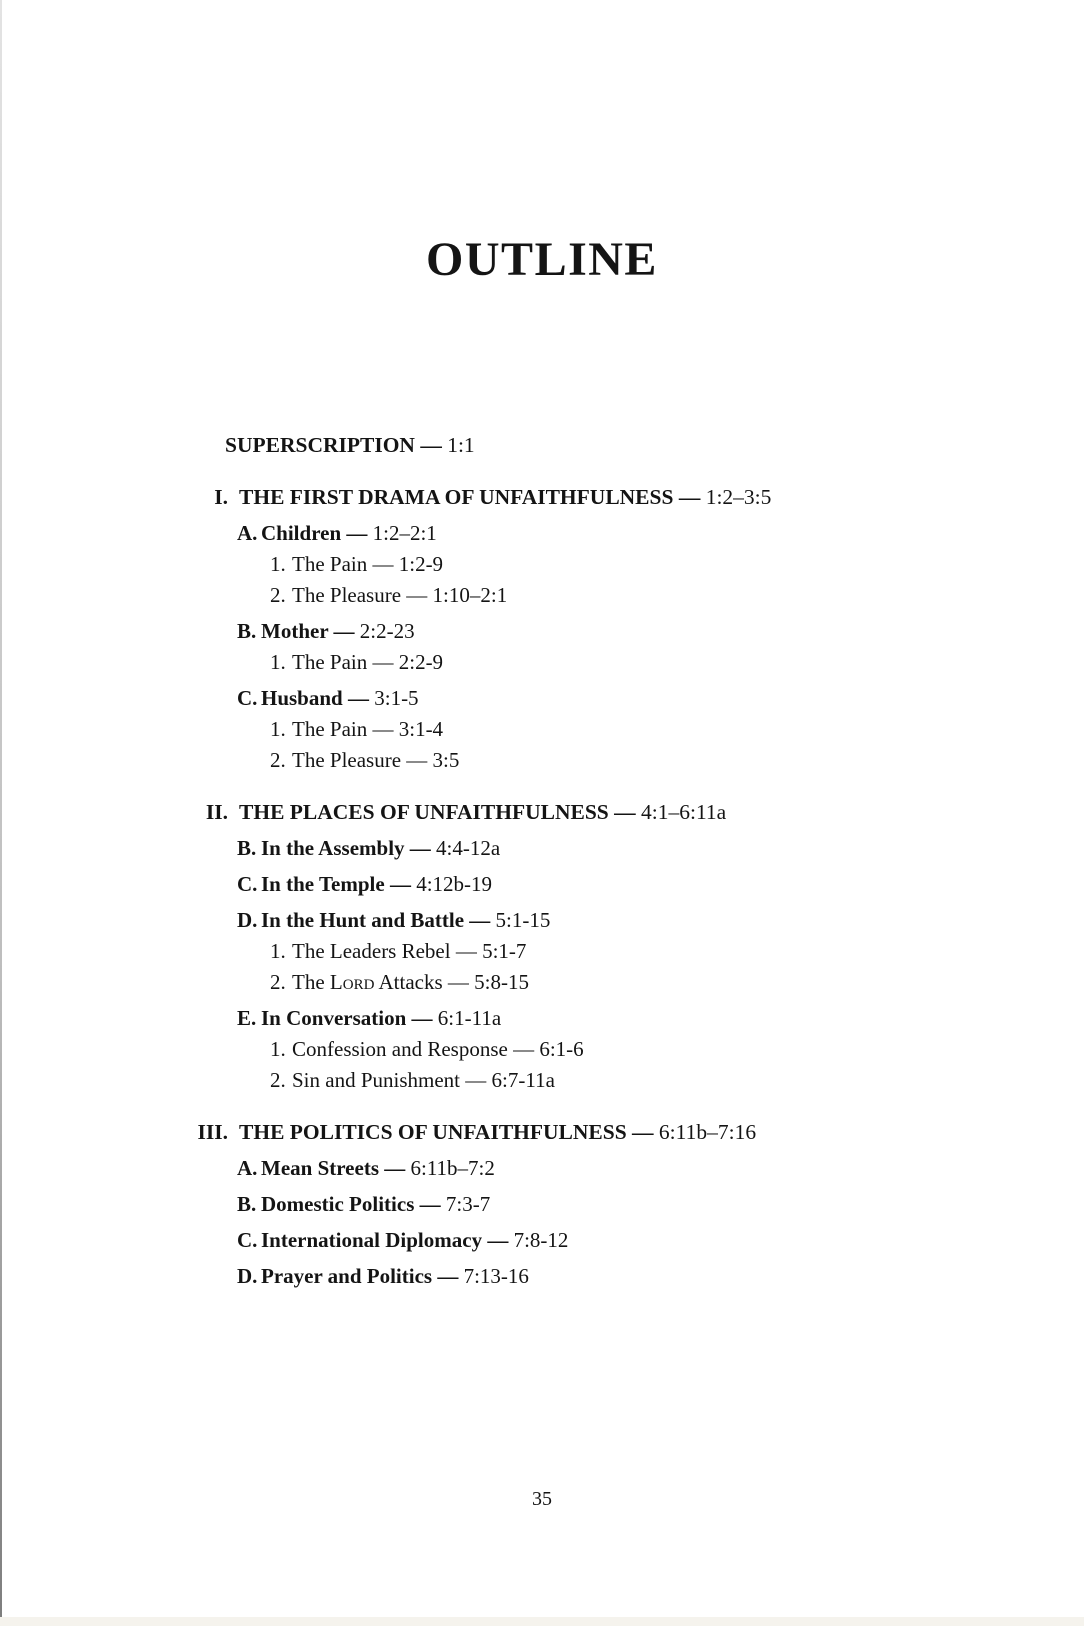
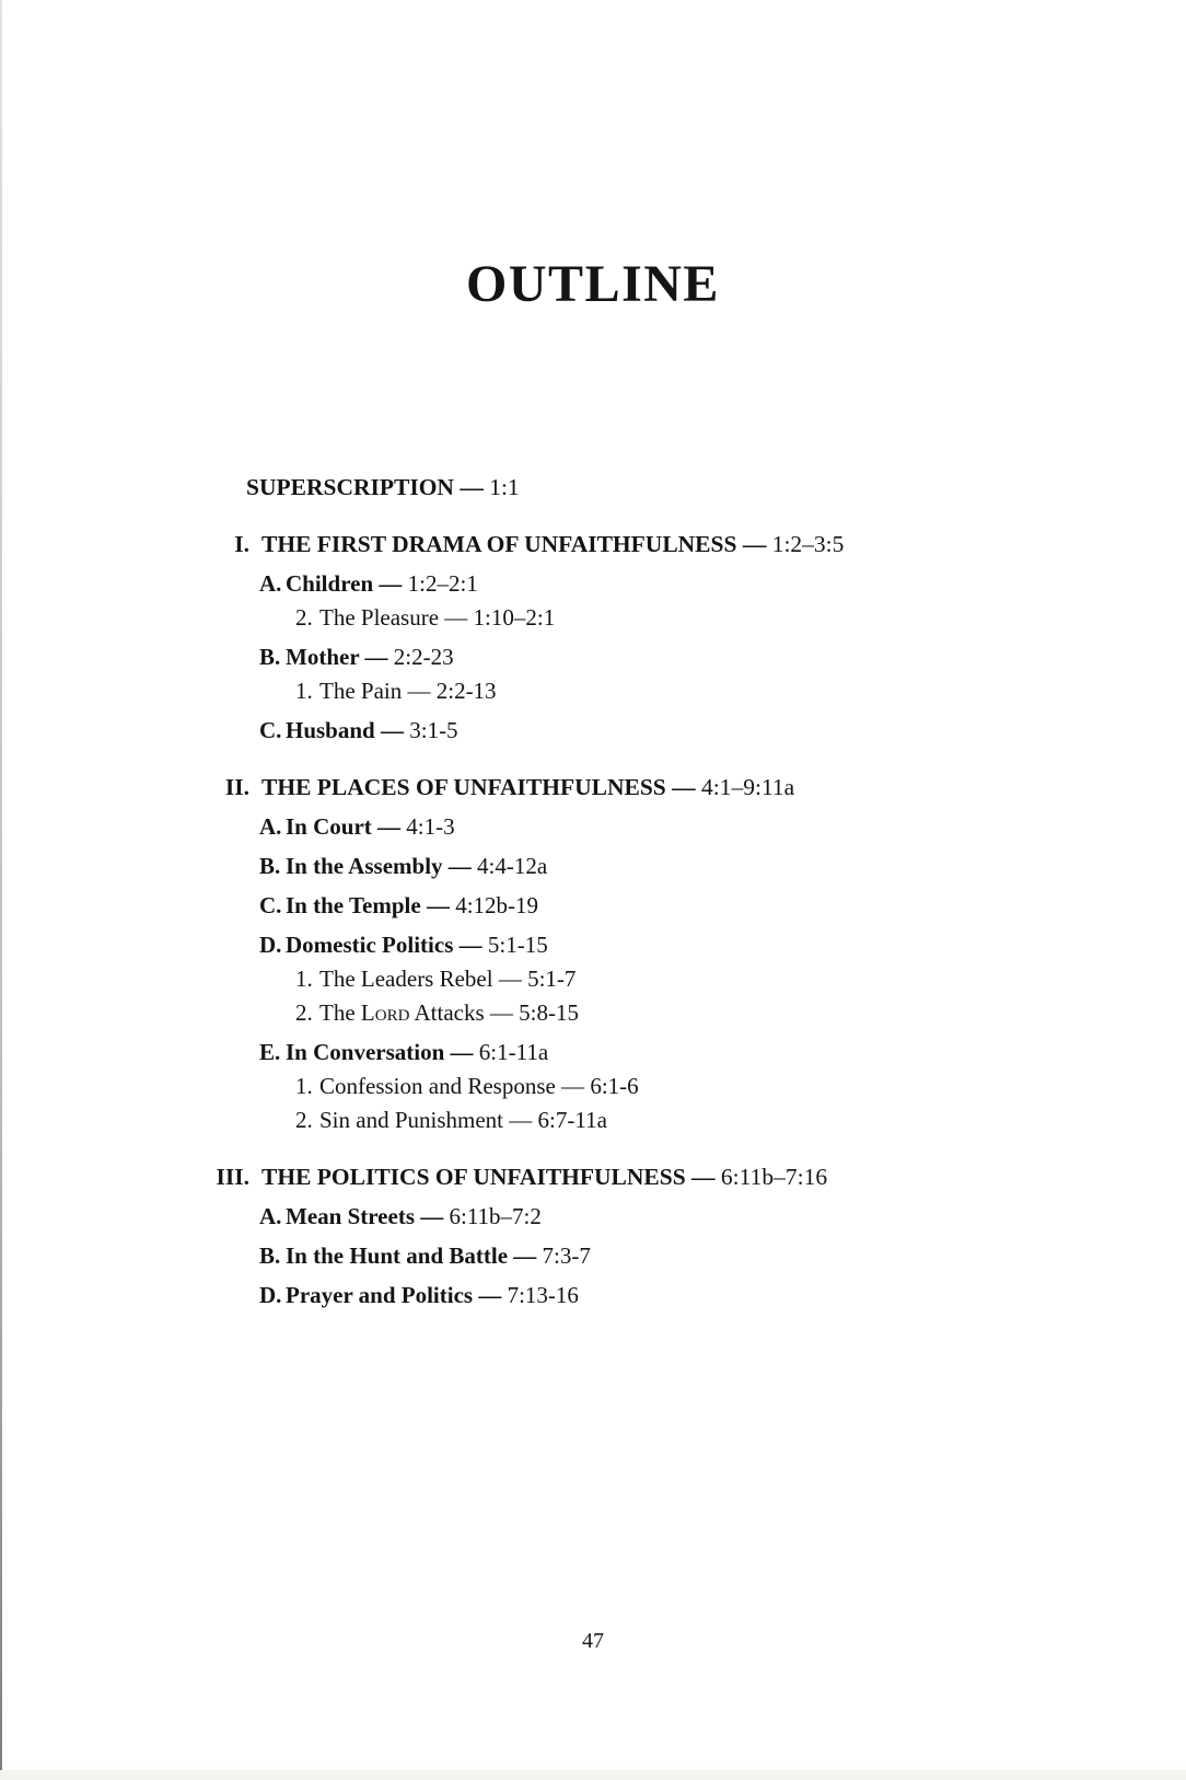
  OUTLINE
  SUPERSCRIPTION — 1:1
  I. THE FIRST DRAMA OF UNFAITHFULNESS — 1:2–3:5
  A. Children — 1:2–2:1
- 1. The Pain — 1:2-9
  2. The Pleasure — 1:10–2:1
  B. Mother — 2:2-23
- 1. The Pain — 2:2-9
+ 1. The Pain — 2:2-13
  C. Husband — 3:1-5
- 1. The Pain — 3:1-4
- 2. The Pleasure — 3:5
- II. THE PLACES OF UNFAITHFULNESS — 4:1–6:11a
+ II. THE PLACES OF UNFAITHFULNESS — 4:1–9:11a
+ A. In Court — 4:1-3
  B. In the Assembly — 4:4-12a
  C. In the Temple — 4:12b-19
- D. In the Hunt and Battle — 5:1-15
+ D. Domestic Politics — 5:1-15
  1. The Leaders Rebel — 5:1-7
  2. The Lord Attacks — 5:8-15
  E. In Conversation — 6:1-11a
  1. Confession and Response — 6:1-6
  2. Sin and Punishment — 6:7-11a
  III. THE POLITICS OF UNFAITHFULNESS — 6:11b–7:16
  A. Mean Streets — 6:11b–7:2
- B. Domestic Politics — 7:3-7
+ B. In the Hunt and Battle — 7:3-7
- C. International Diplomacy — 7:8-12
  D. Prayer and Politics — 7:13-16
- 35
+ 47
